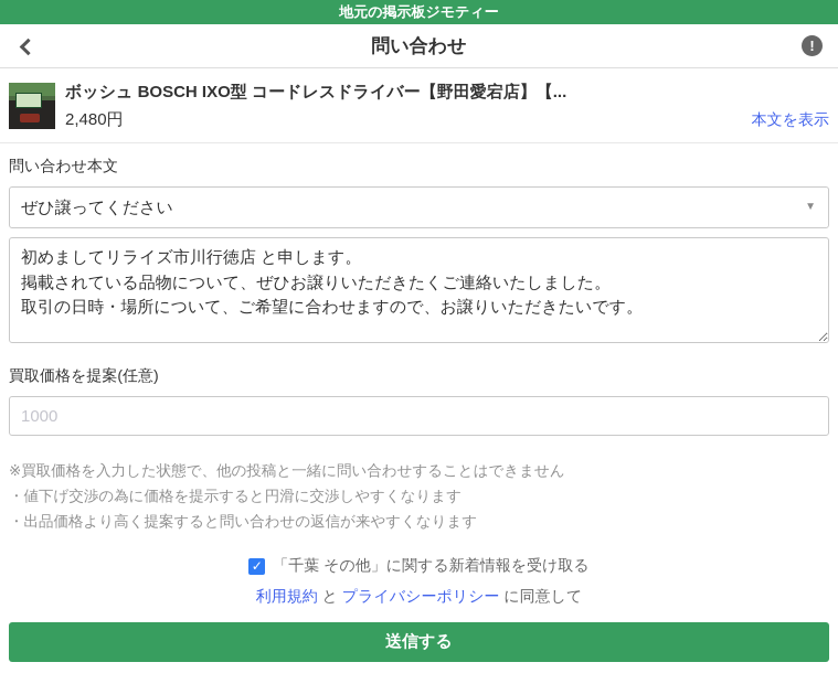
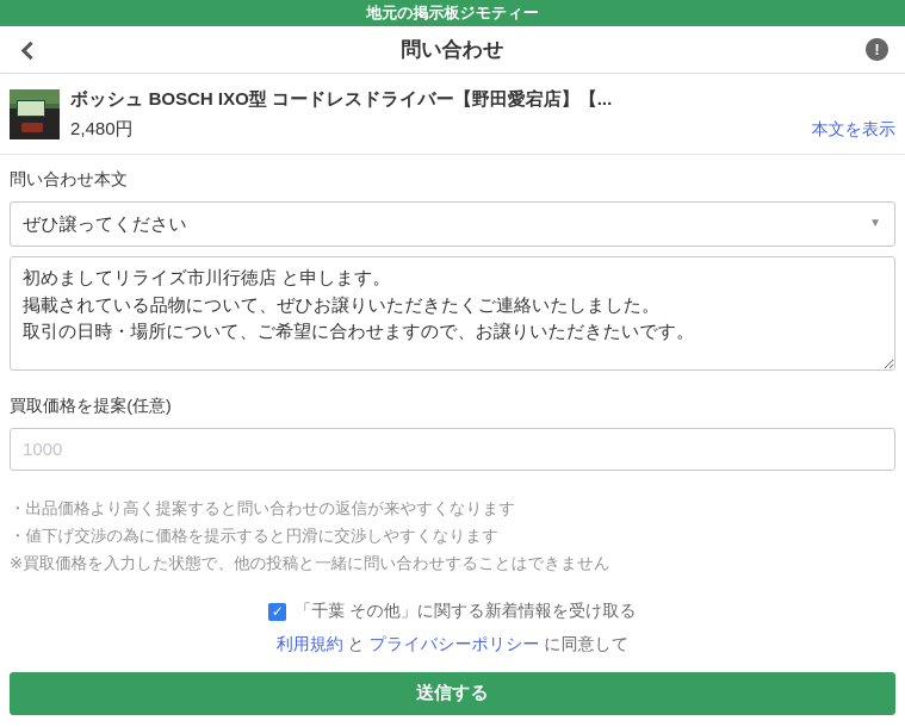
  地元の掲示板ジモティー
  問い合わせ
  !
  ボッシュ BOSCH IXO型 コードレスドライバー【野田愛宕店】【...
  2,480円
  本文を表示
  問い合わせ本文
  ぜひ譲ってください
  ▼
  初めましてリライズ市川行徳店 と申します。
  掲載されている品物について、ぜひお譲りいただきたくご連絡いたしました。
  取引の日時・場所について、ご希望に合わせますので、お譲りいただきたいです。
  買取価格を提案(任意)
  1000
- ※買取価格を入力した状態で、他の投稿と一緒に問い合わせすることはできません
+ ・出品価格より高く提案すると問い合わせの返信が来やすくなります
  ・値下げ交渉の為に価格を提示すると円滑に交渉しやすくなります
- ・出品価格より高く提案すると問い合わせの返信が来やすくなります
+ ※買取価格を入力した状態で、他の投稿と一緒に問い合わせすることはできません
  ✓
  「千葉 その他」に関する新着情報を受け取る
  利用規約 と プライバシーポリシー に同意して
  送信する
